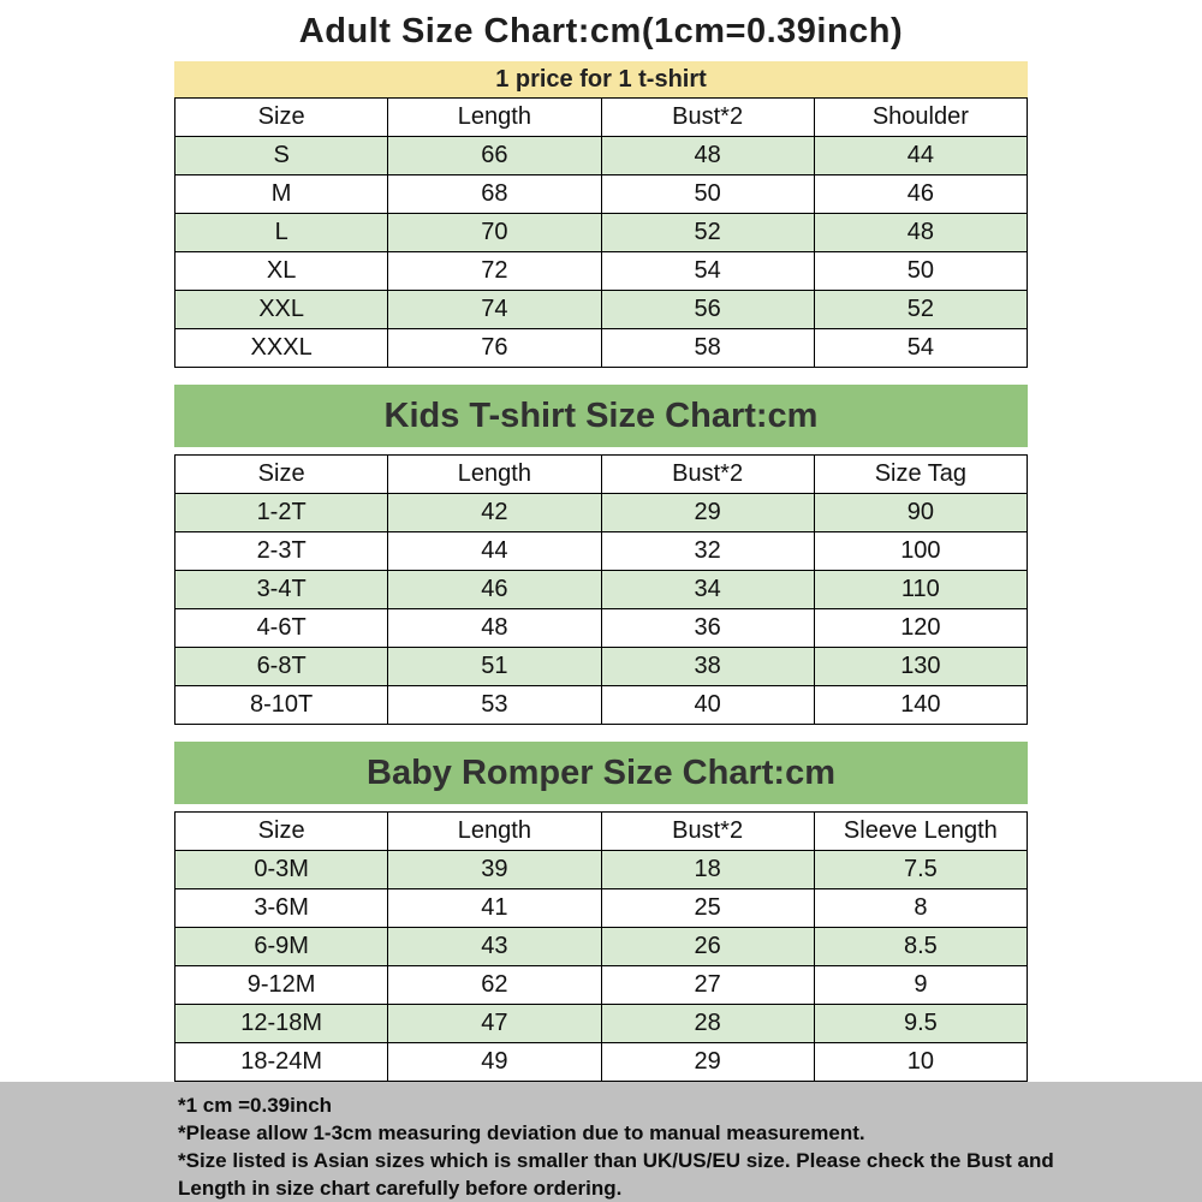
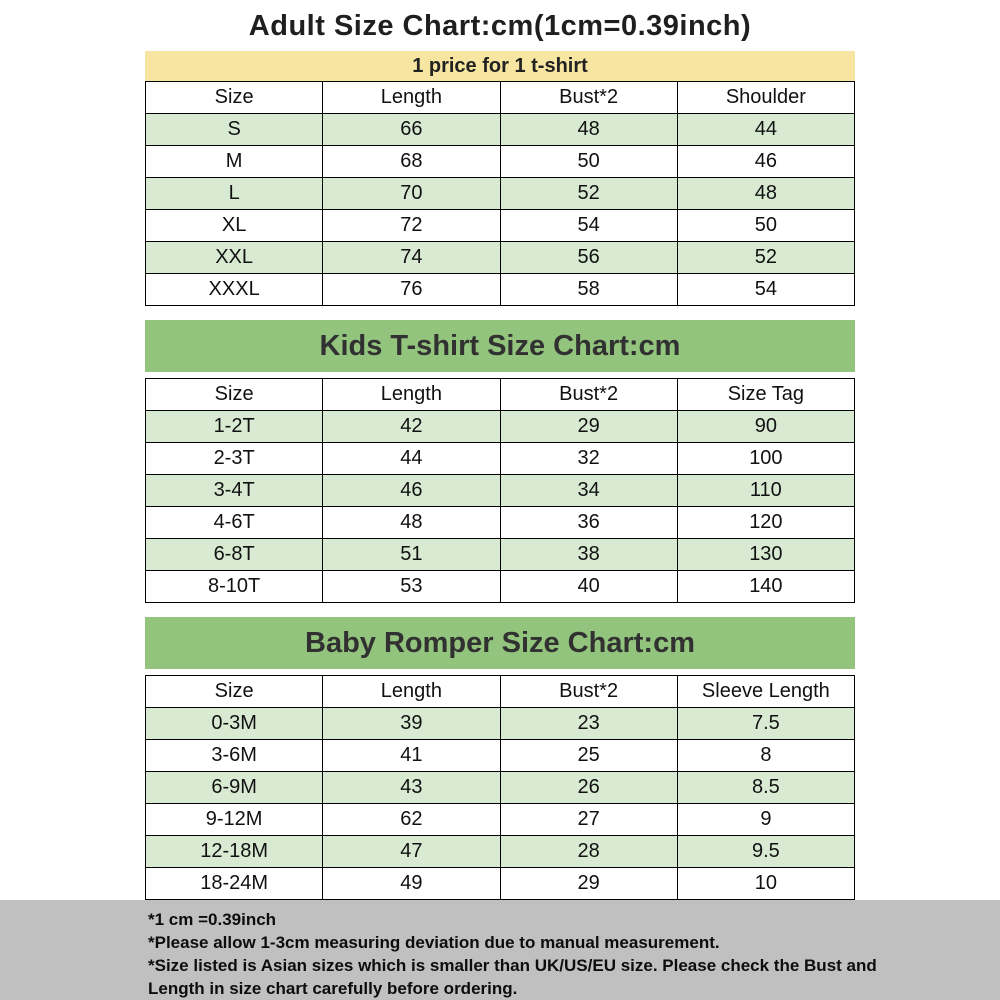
  Adult Size Chart:cm(1cm=0.39inch)
  1 price for 1 t-shirt
  Size	Length	Bust*2	Shoulder
  S	66	48	44
  M	68	50	46
  L	70	52	48
  XL	72	54	50
  XXL	74	56	52
  XXXL	76	58	54
  Kids T-shirt Size Chart:cm
  Size	Length	Bust*2	Size Tag
  1-2T	42	29	90
  2-3T	44	32	100
  3-4T	46	34	110
  4-6T	48	36	120
  6-8T	51	38	130
  8-10T	53	40	140
  Baby Romper Size Chart:cm
  Size	Length	Bust*2	Sleeve Length
- 0-3M	39	18	7.5
+ 0-3M	39	23	7.5
  3-6M	41	25	8
  6-9M	43	26	8.5
  9-12M	62	27	9
  12-18M	47	28	9.5
  18-24M	49	29	10
  *1 cm =0.39inch
  *Please allow 1-3cm measuring deviation due to manual measurement.
  *Size listed is Asian sizes which is smaller than UK/US/EU size. Please check the Bust and Length in size chart carefully before ordering.
